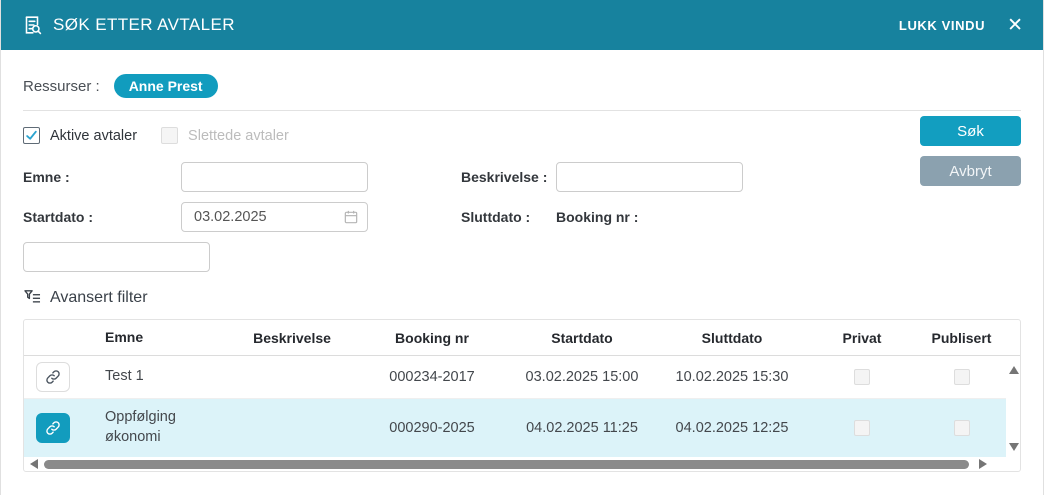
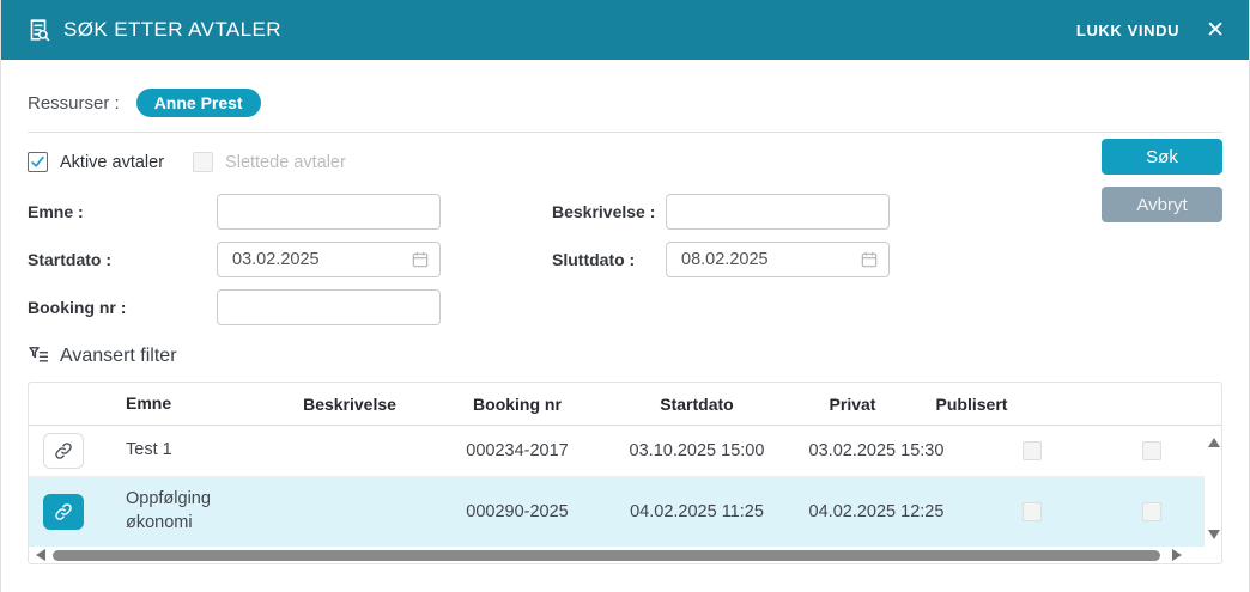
  SØK ETTER AVTALER
  LUKK VINDU
  ✕
  Ressurser :
  Anne Prest
  Aktive avtaler
  Slettede avtaler
  Emne :
  Beskrivelse :
  Startdato :
  03.02.2025
  Sluttdato :
+ 08.02.2025
  Booking nr :
  Søk
  Avbryt
  Avansert filter
  Emne
  Beskrivelse
  Booking nr
  Startdato
- Sluttdato
  Privat
  Publisert
  Test 1
  000234-2017
- 03.02.2025 15:00
+ 03.10.2025 15:00
- 10.02.2025 15:30
+ 03.02.2025 15:30
  Oppfølging økonomi
  000290-2025
  04.02.2025 11:25
  04.02.2025 12:25
